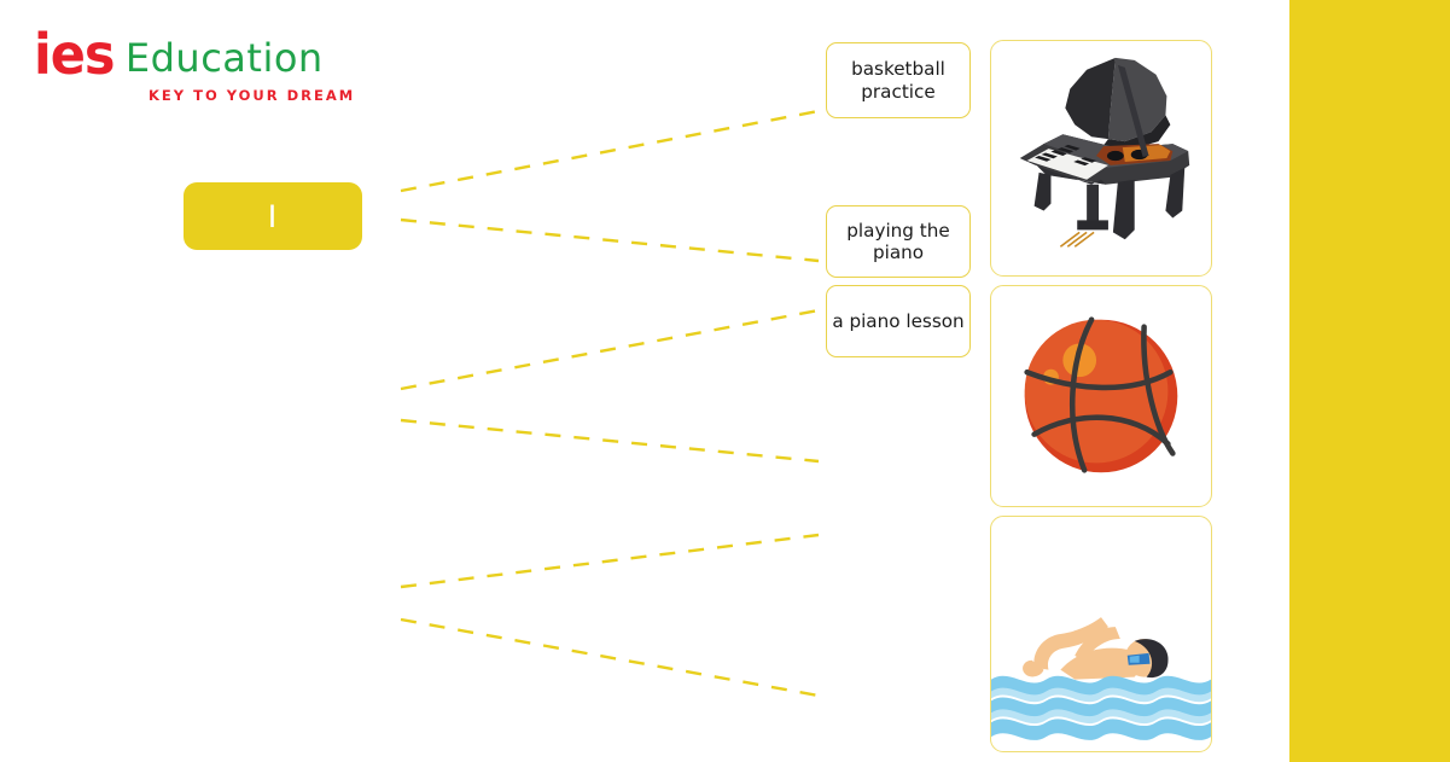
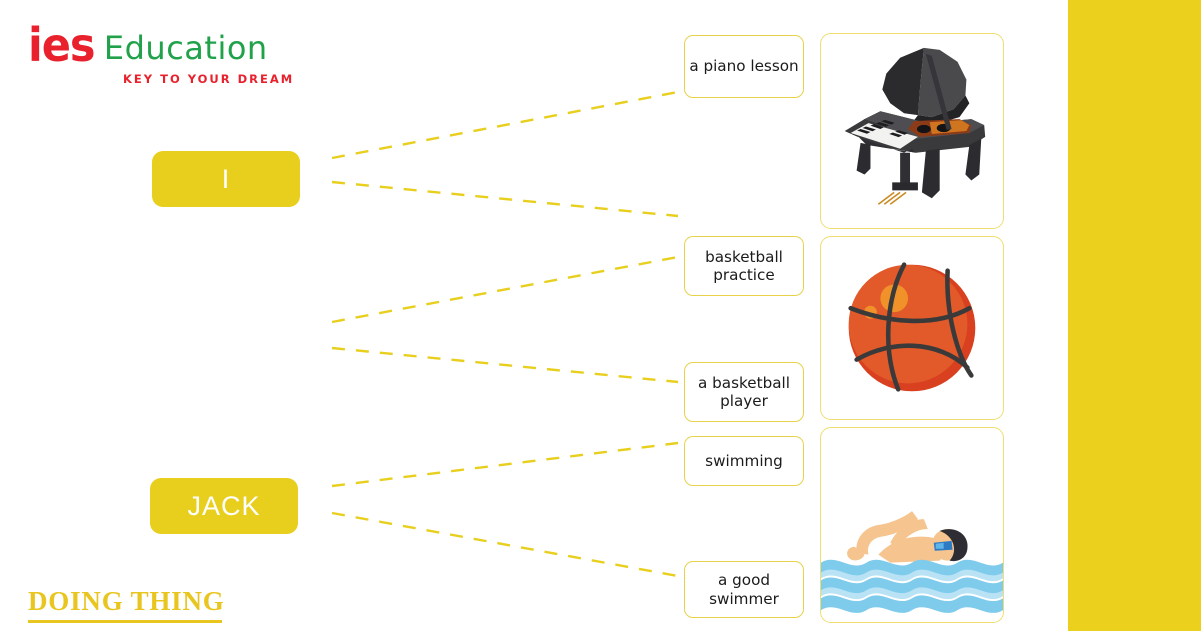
  ies
  Education
  KEY TO YOUR DREAM
  I
+ JACK
- basketball practice
+ a piano lesson
- playing the piano
- a piano lesson
+ basketball practice
+ a basketball player
+ swimming
+ a good swimmer
+ DOING THING
